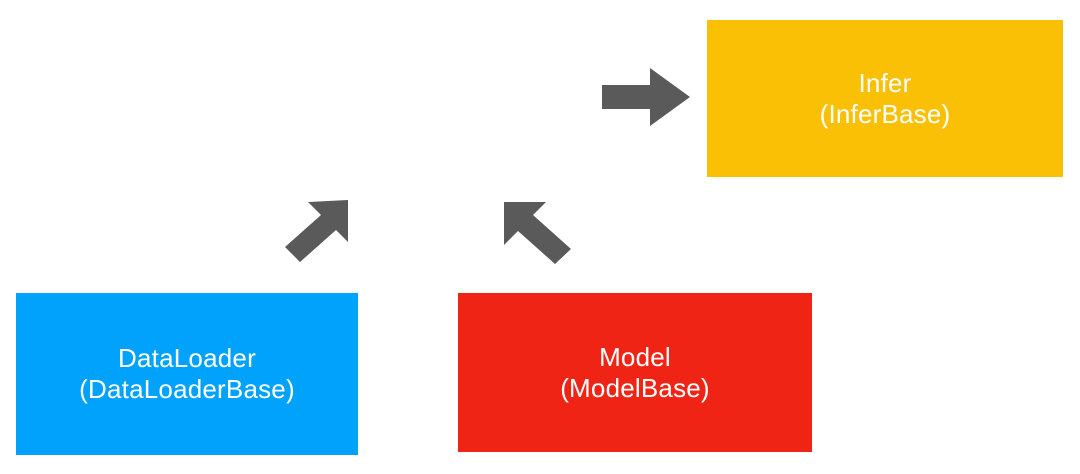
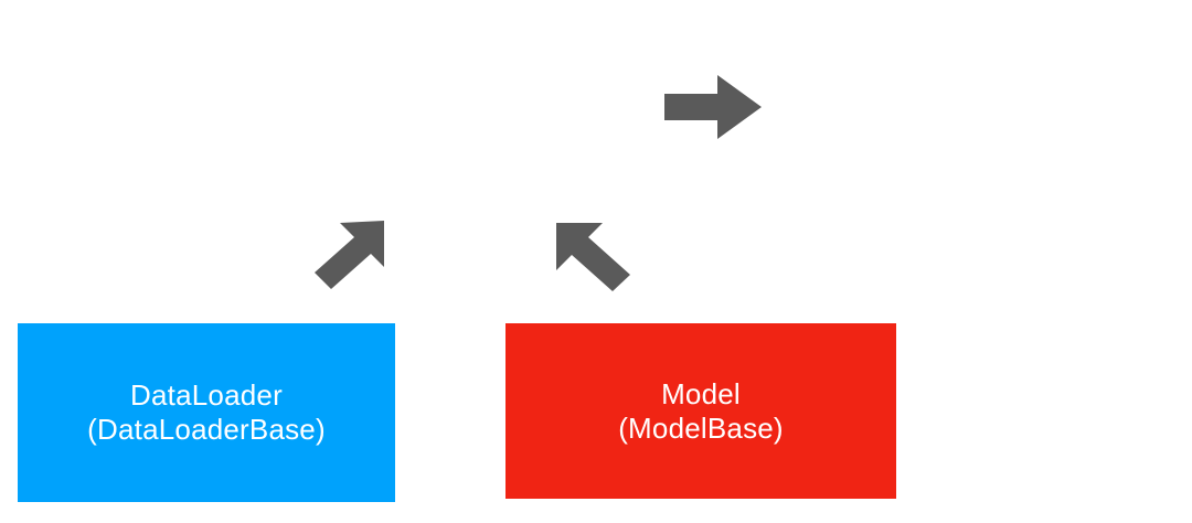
- Infer
- (InferBase)
  DataLoader
  (DataLoaderBase)
  Model
  (ModelBase)
